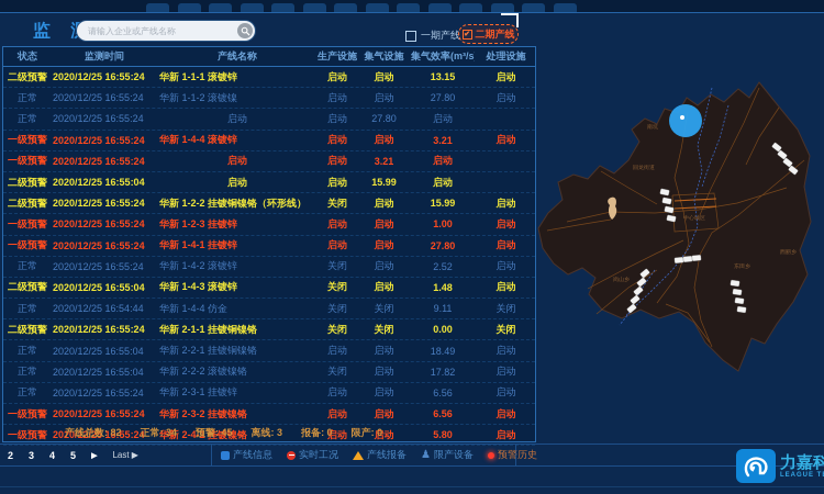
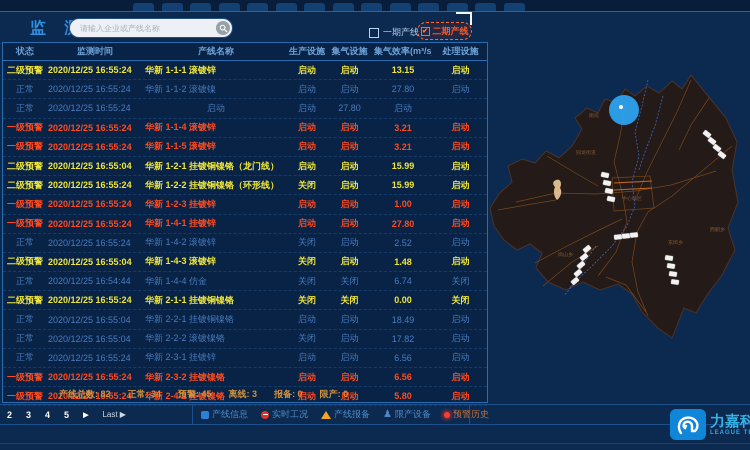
  请输入企业或产线名称
  一期产线
  二期产线
  状态
  监测时间
  产线名称
  生产设施
  集气设施
  集气效率(m³/s
  处理设施
  二级预警
  2020/12/25 16:55:24
  华新 1-1-1 滚镀锌
  启动
  启动
  13.15
  启动
  正常
  2020/12/25 16:55:24
  华新 1-1-2 滚镀镍
  启动
  启动
  27.80
  启动
  正常
  2020/12/25 16:55:24
  启动
  启动
  27.80
  启动
  一级预警
  2020/12/25 16:55:24
- 华新 1-4-4 滚镀锌
+ 华新 1-1-4 滚镀锌
  启动
  启动
  3.21
  启动
  一级预警
  2020/12/25 16:55:24
+ 华新 1-1-5 滚镀锌
  启动
  启动
  3.21
  启动
  二级预警
  2020/12/25 16:55:04
+ 华新 1-2-1 挂镀铜镍铬（龙门线）
  启动
  启动
  15.99
  启动
  二级预警
  2020/12/25 16:55:24
  华新 1-2-2 挂镀铜镍铬（环形线）
  关闭
  启动
  15.99
  启动
  一级预警
  2020/12/25 16:55:24
  华新 1-2-3 挂镀锌
  启动
  启动
  1.00
  启动
  一级预警
  2020/12/25 16:55:24
  华新 1-4-1 挂镀锌
  启动
  启动
  27.80
  启动
  正常
  2020/12/25 16:55:24
  华新 1-4-2 滚镀锌
  关闭
  启动
  2.52
  启动
  二级预警
  2020/12/25 16:55:04
  华新 1-4-3 滚镀锌
  关闭
  启动
  1.48
  启动
  正常
  2020/12/25 16:54:44
  华新 1-4-4 仿金
  关闭
  关闭
- 9.11
+ 6.74
  关闭
  二级预警
  2020/12/25 16:55:24
  华新 2-1-1 挂镀铜镍铬
  关闭
  关闭
  0.00
  关闭
  正常
  2020/12/25 16:55:04
  华新 2-2-1 挂镀铜镍铬
  启动
  启动
  18.49
  启动
  正常
  2020/12/25 16:55:04
  华新 2-2-2 滚镀镍铬
  关闭
  启动
  17.82
  启动
  正常
  2020/12/25 16:55:24
  华新 2-3-1 挂镀锌
  启动
  启动
  6.56
  启动
  一级预警
  2020/12/25 16:55:24
  华新 2-3-2 挂镀镍铬
  启动
  启动
  6.56
  启动
  一级预警
  2020/12/25 16:55:24
  华新 2-4-1 挂镀镍铬
  启动
  启动
  5.80
  启动
  产线总数: 82
  正常: 34
  预警: 45
  离线: 3
  报备: 0
  限产: 0
  2
  3
  4
  5
  Last ▶
  产线信息
  实时工况
  产线报备
  ♟
  限产设备
  预警历史
  力嘉科
